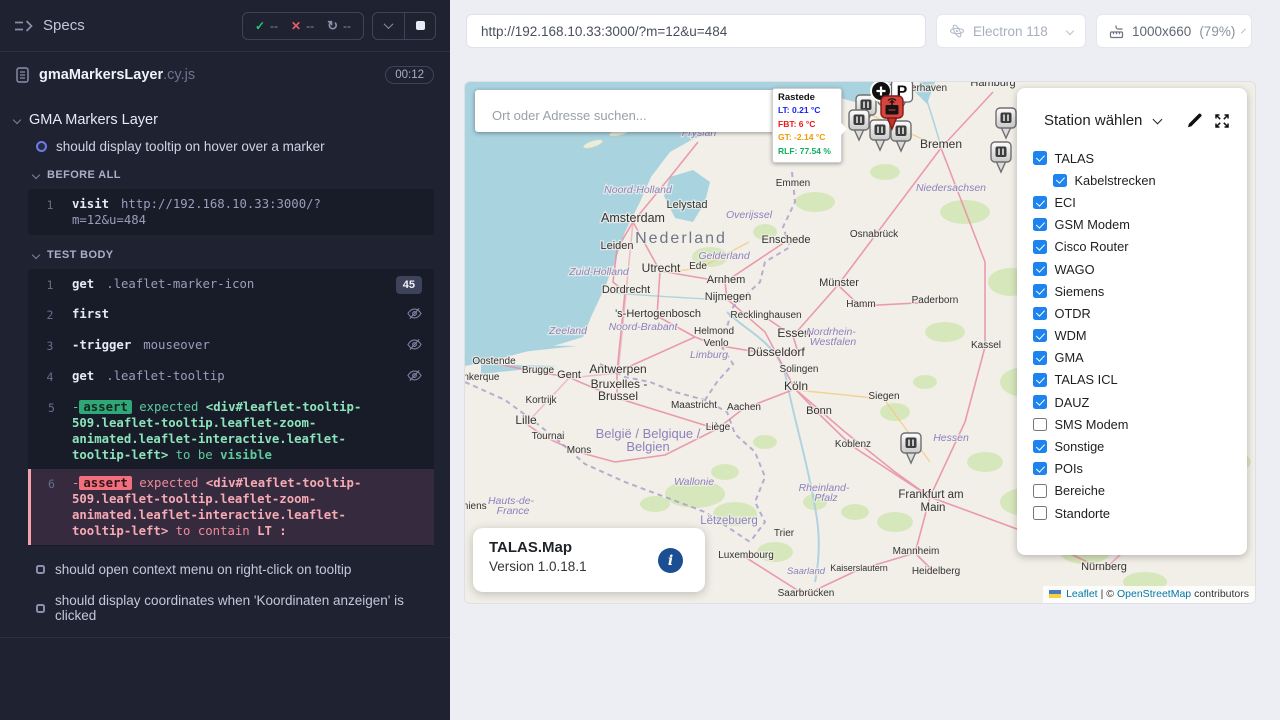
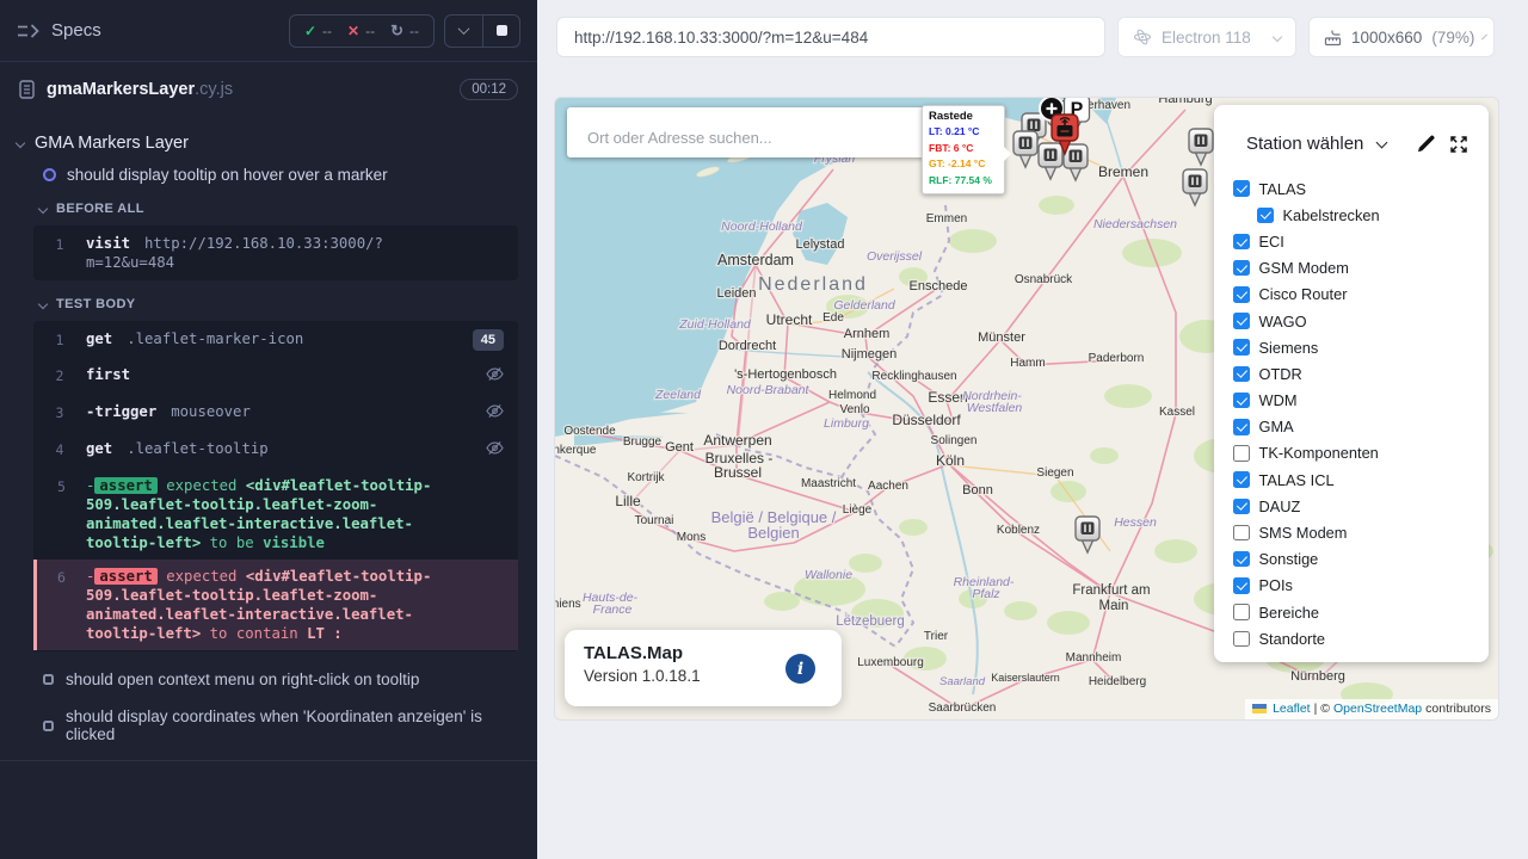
  Specs
  ✓
  --
  ✕
  --
  ↻
  --
  gmaMarkersLayer.cy.js
  00:12
  GMA Markers Layer
  should display tooltip on hover over a marker
  BEFORE ALL
  1
  visit http://192.168.10.33:3000/?m=12&u=484
  TEST BODY
  1
  get .leaflet-marker-icon
  45
  2
  first
  3
  -trigger mouseover
  4
  get .leaflet-tooltip
  5
  - assert expected <div#leaflet-tooltip-509.leaflet-tooltip.leaflet-zoom-animated.leaflet-interactive.leaflet-tooltip-left> to be visible
  6
  - assert expected <div#leaflet-tooltip-509.leaflet-tooltip.leaflet-zoom-animated.leaflet-interactive.leaflet-tooltip-left> to contain LT :
  should open context menu on right-click on tooltip
  should display coordinates when 'Koordinaten anzeigen' is clicked
  http://192.168.10.33:3000/?m=12&u=484
  Electron 118
  1000x660
  (79%)
  Amsterdam
  Leiden
  Utrecht
  Ede
  Lelystad
  Dordrecht
  's-Hertogenbosch
  Helmond
  Venlo
  Arnhem
  Nijmegen
  Enschede
  Emmen
  Bremen
  Hamburg
  Osnabrück
  Münster
  Hamm
  Paderborn
  Recklinghausen
  Essen
  Düsseldorf
  Solingen
  Köln
  Bonn
  Siegen
  Koblenz
  Kassel
  Mannheim
  Heidelberg
  Nürnberg
  Antwerpen
  Gent
  Brugge
  Oostende
  Kortrijk
  Lille
  Tournai
  Mons
  Maastricht
  Aachen
  Liège
  Trier
  Luxembourg
  Saarbrücken
  Kaiserslautern
  nkerque
  miens
  Frankfurt am
  Main
  Bruxelles -
  Brussel
  Fryslân
  Noord-Holland
  Overijssel
  Gelderland
  Zuid-Holland
  Zeeland
  Noord-Brabant
  Limburg
  Nordrhein-
  Westfalen
  Niedersachsen
  Hessen
  Rheinland-
  Pfalz
  Wallonie
  Hauts-de-
  France
  Saarland
  Nederland
  België / Belgique /
  Belgien
  Lëtzebuerg
  P
  Ort oder Adresse suchen...
  Rastede
  LT: 0.21 °C
  FBT: 6 °C
  GT: -2.14 °C
  RLF: 77.54 %
  Station wählen
  TALAS
  Kabelstrecken
  ECI
  GSM Modem
  Cisco Router
  WAGO
  Siemens
  OTDR
  WDM
  GMA
+ TK-Komponenten
  TALAS ICL
  DAUZ
  SMS Modem
  Sonstige
  POIs
  Bereiche
  Standorte
  TALAS.Map
  Version 1.0.18.1
  i
  Leaflet
  | ©
  OpenStreetMap
  contributors
